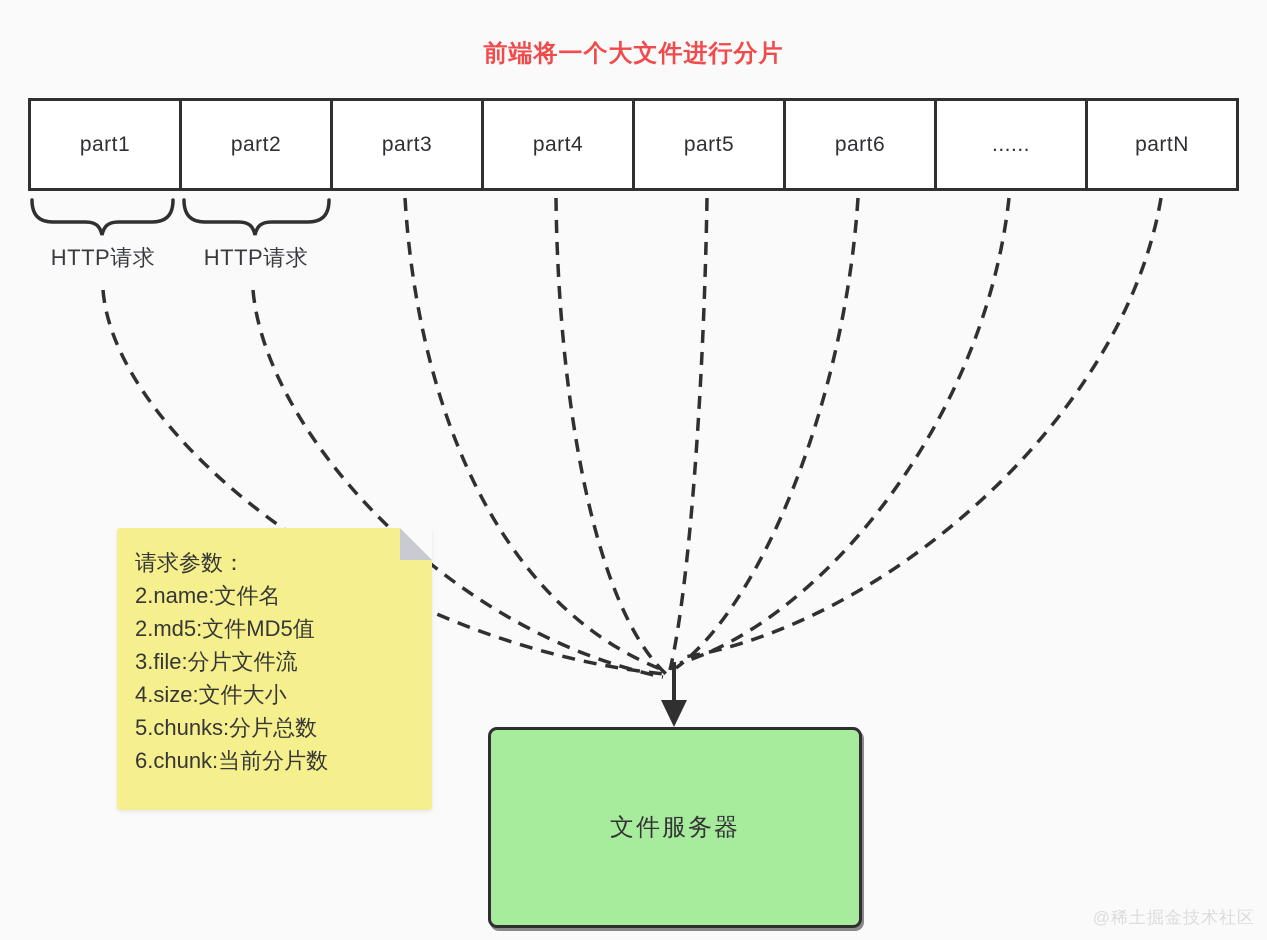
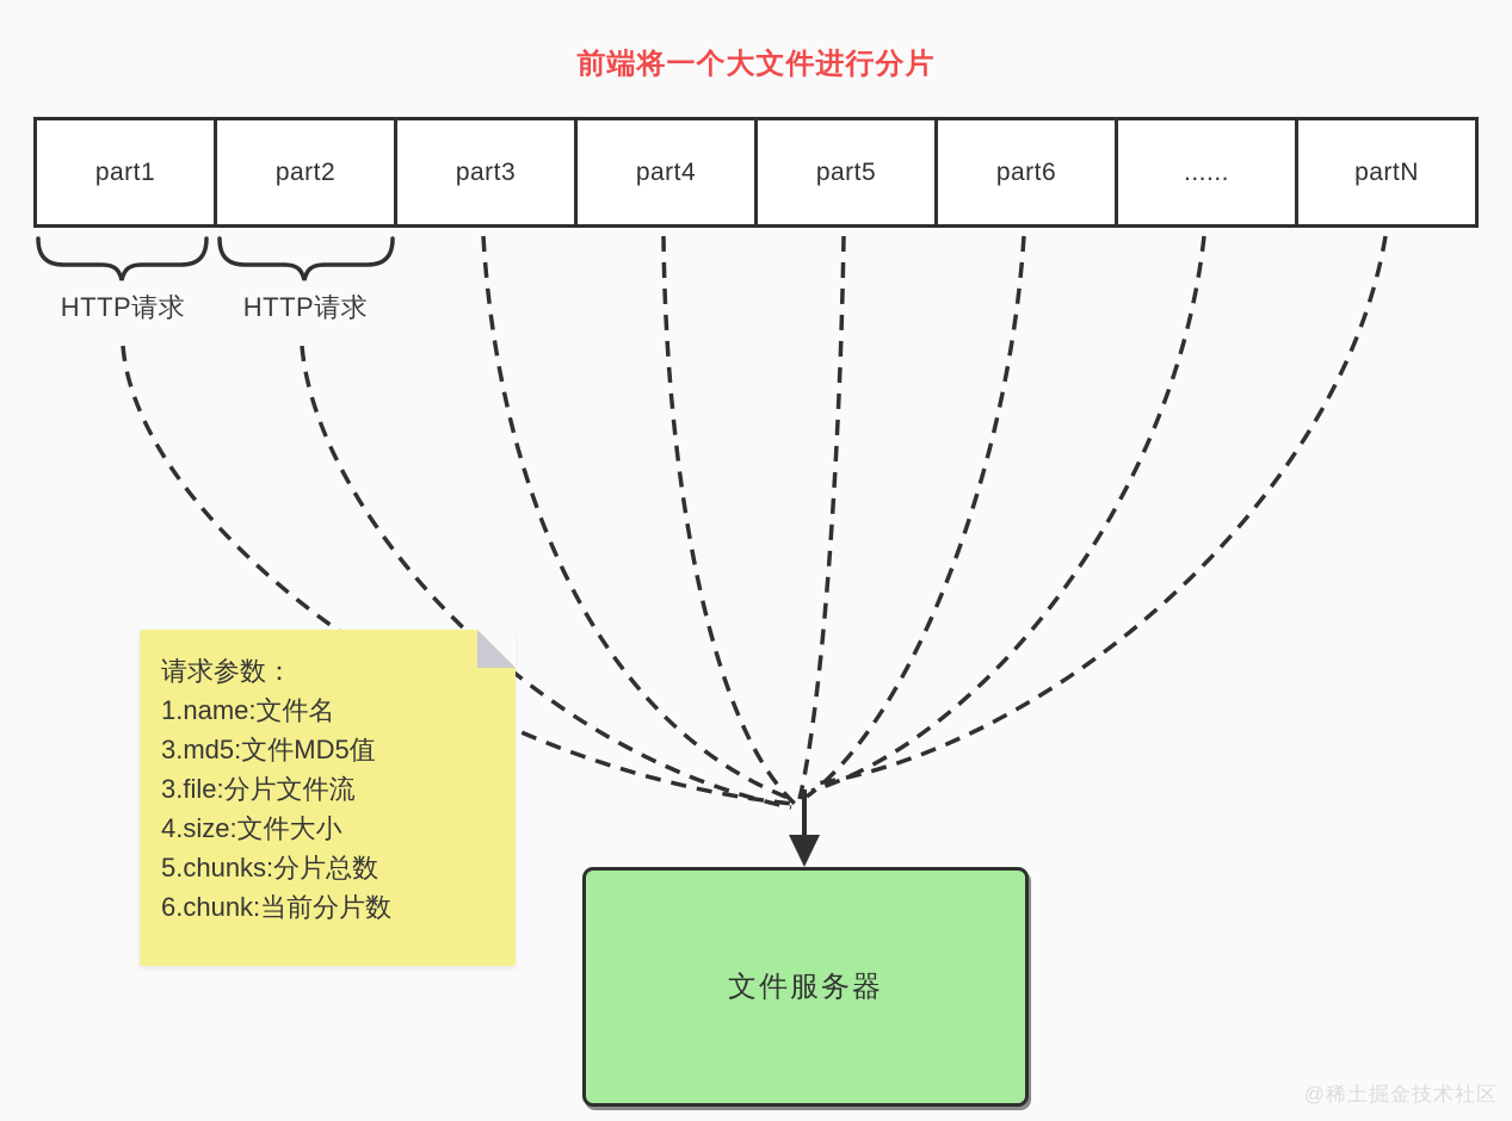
  前端将一个大文件进行分片
  part1
  part2
  part3
  part4
  part5
  part6
  ......
  partN
  HTTP请求
  HTTP请求
  请求参数：
- 2.name:文件名
+ 1.name:文件名
- 2.md5:文件MD5值
+ 3.md5:文件MD5值
  3.file:分片文件流
  4.size:文件大小
  5.chunks:分片总数
  6.chunk:当前分片数
  文件服务器
  @稀土掘金技术社区
